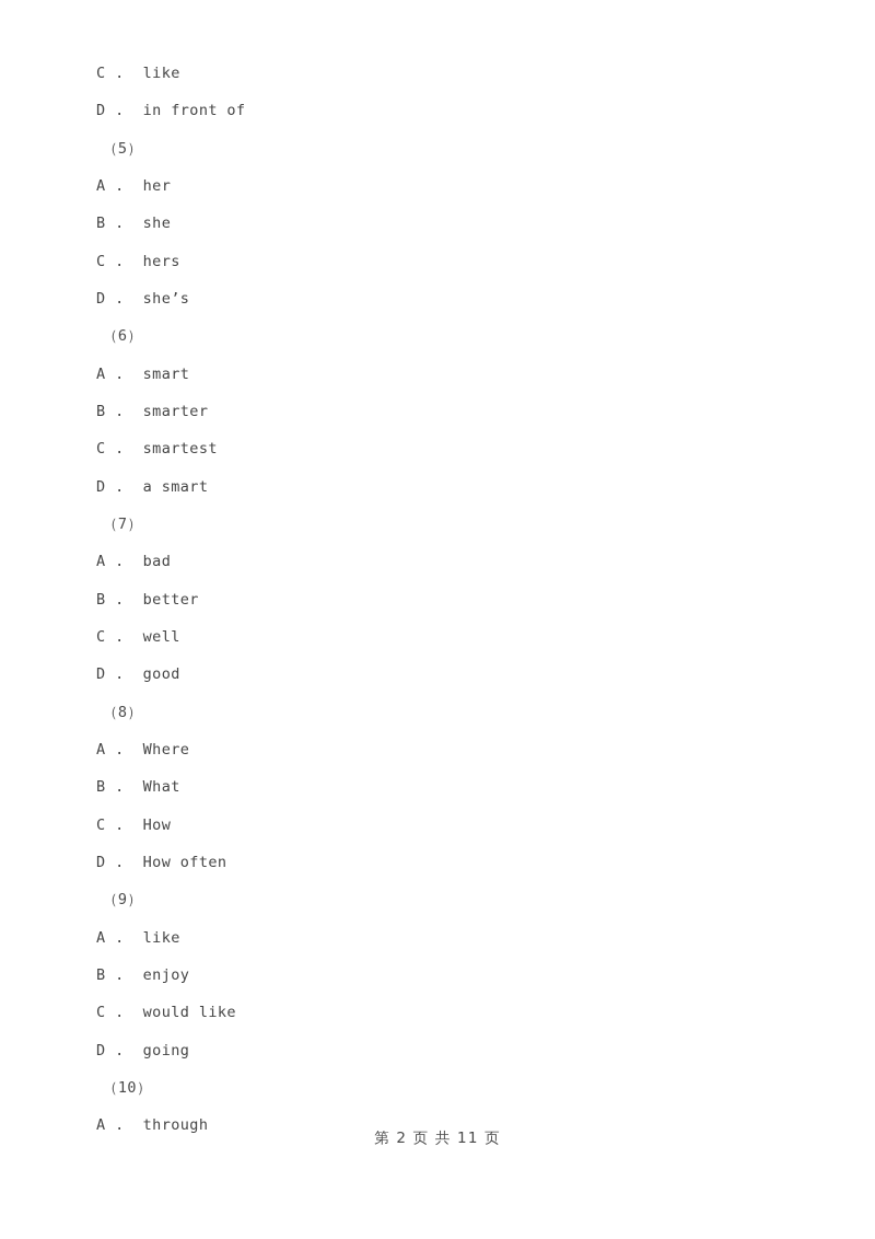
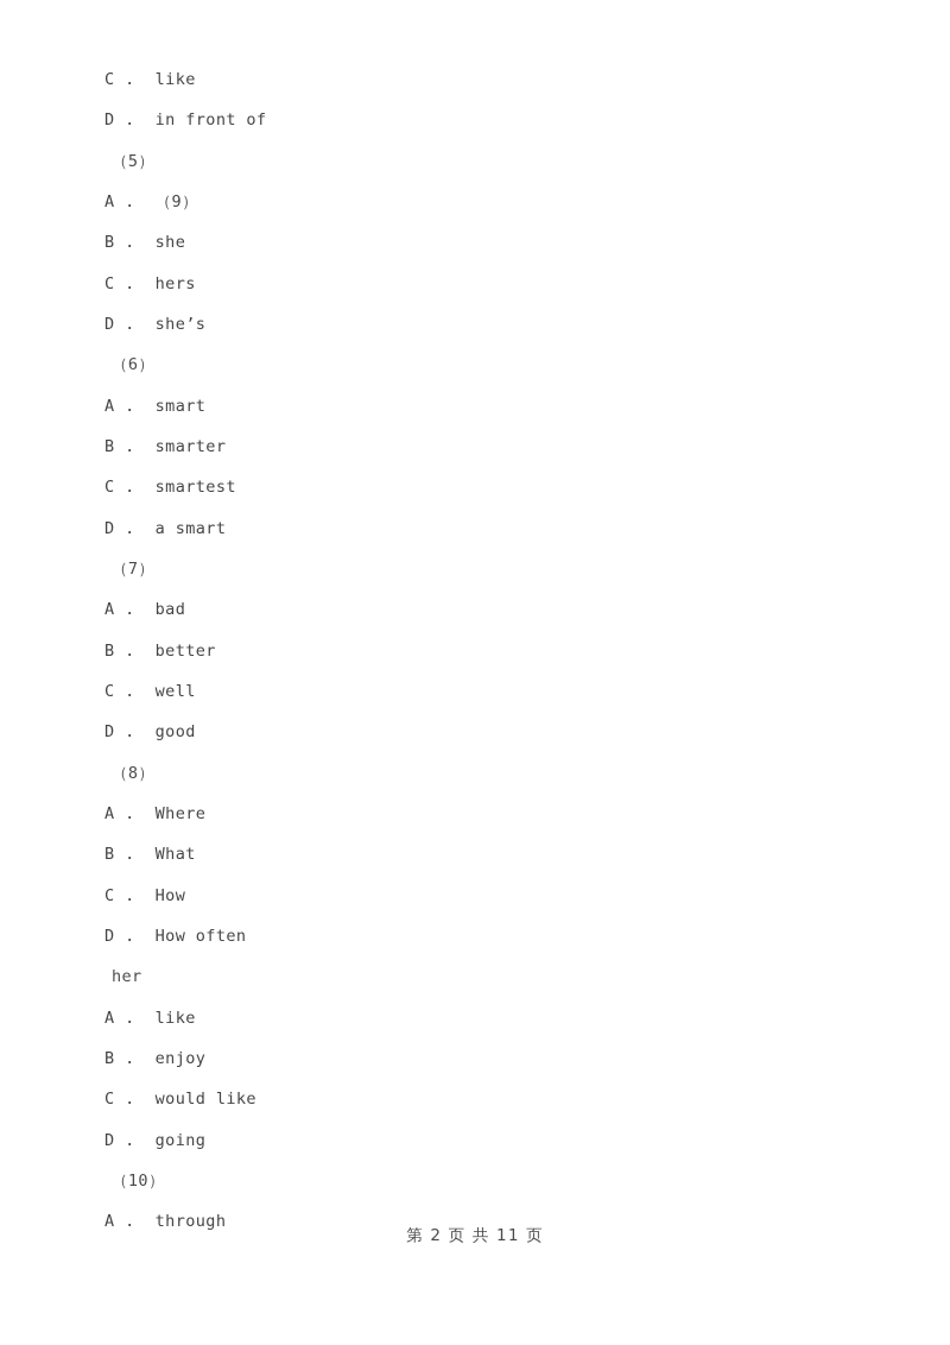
  C . like
  D . in front of
  （5）
- A . her
+ A . （9）
  B . she
  C . hers
  D . she’s
  （6）
  A . smart
  B . smarter
  C . smartest
  D . a smart
  （7）
  A . bad
  B . better
  C . well
  D . good
  （8）
  A . Where
  B . What
  C . How
  D . How often
- （9）
+ her
  A . like
  B . enjoy
  C . would like
  D . going
  （10）
  A . through
  第 2 页 共 11 页
